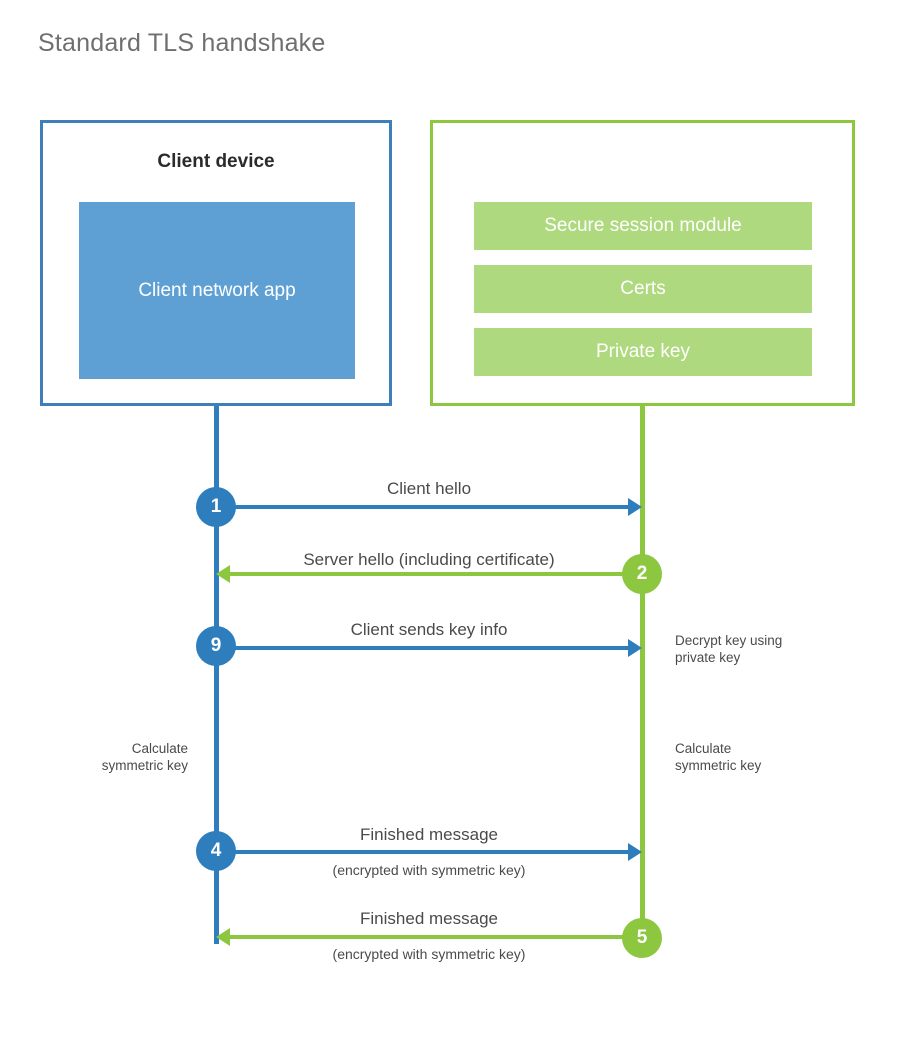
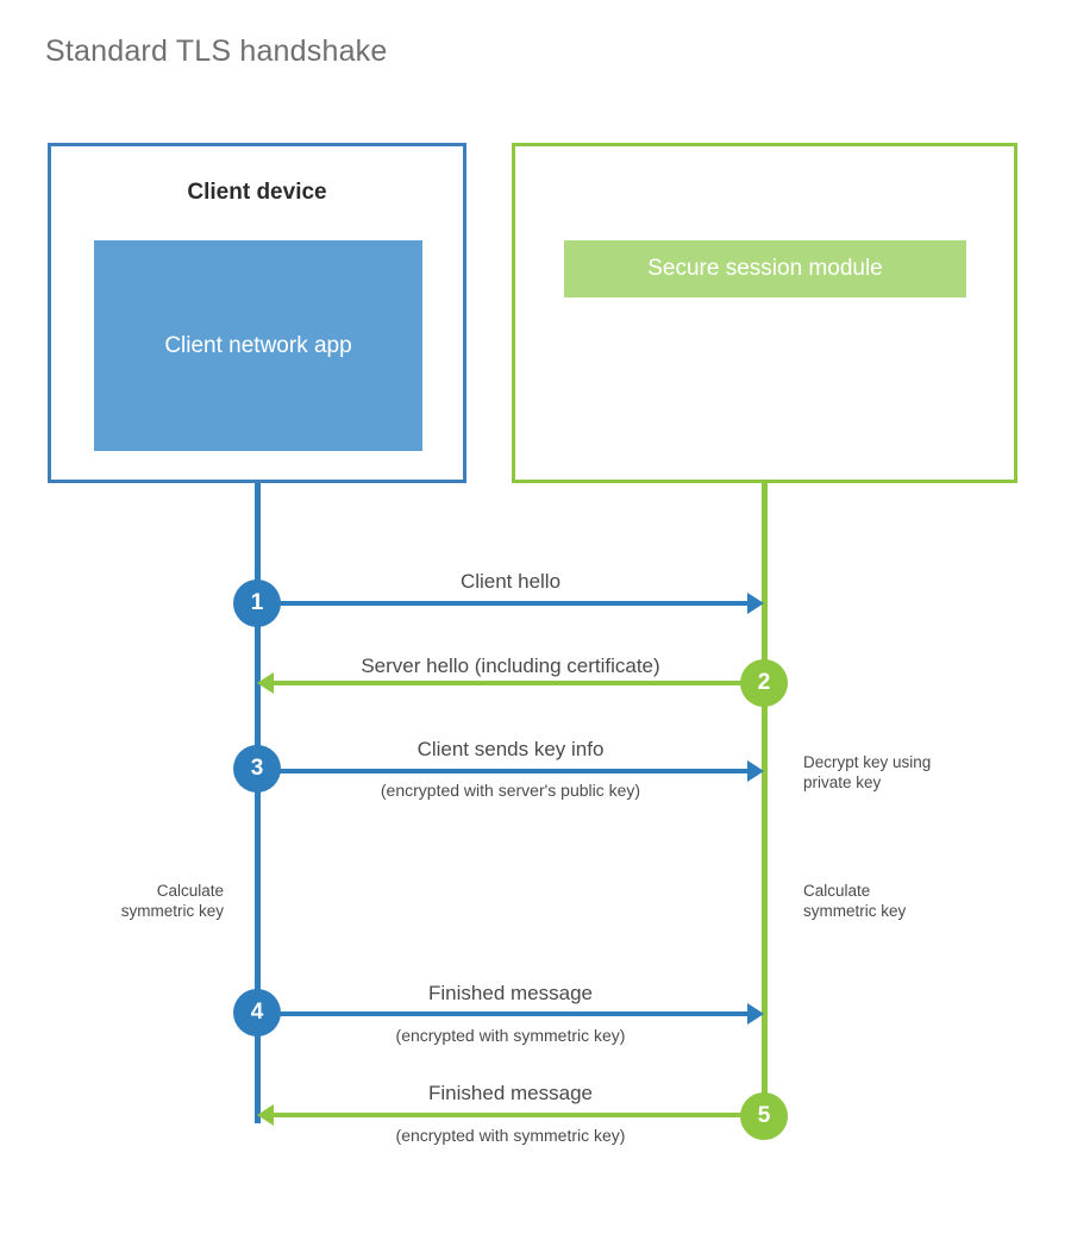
  Standard TLS handshake
  Client device
  Client network app
  Secure session module
- Certs
- Private key
  Client hello
  1
  Server hello (including certificate)
  2
  Client sends key info
+ (encrypted with server's public key)
- 9
+ 3
  Decrypt key using
  private key
  Calculate
  symmetric key
  Calculate
  symmetric key
  Finished message
  (encrypted with symmetric key)
  4
  Finished message
  (encrypted with symmetric key)
  5
